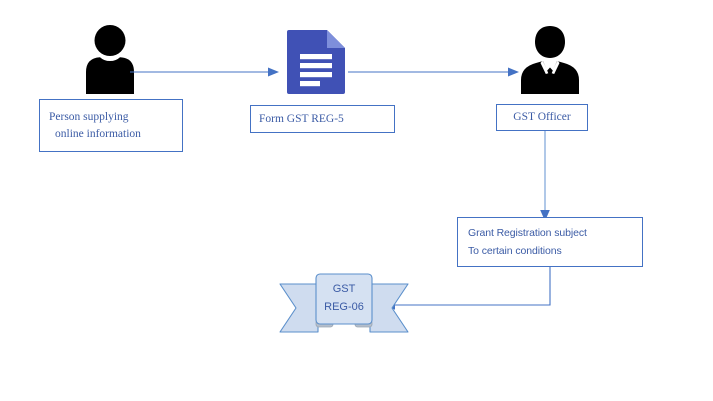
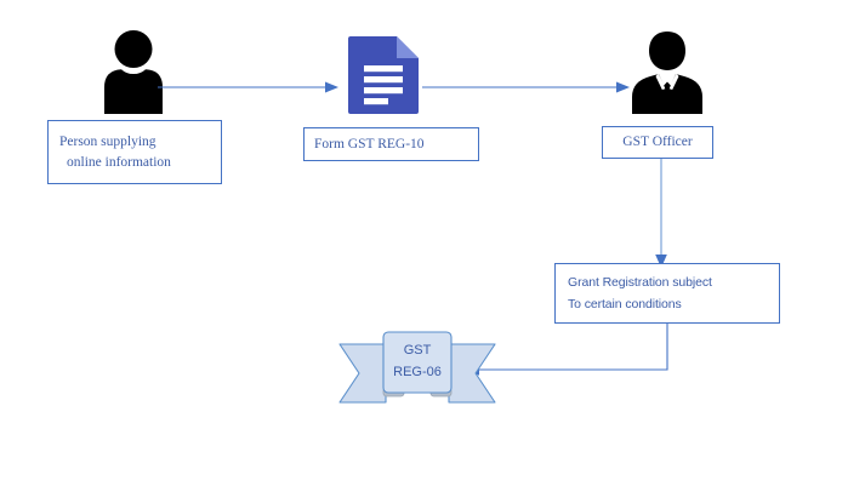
  GST
  REG-06
  Person supplying
  online information
- Form GST REG-5
+ Form GST REG-10
  GST Officer
  Grant Registration subject
  To certain conditions
